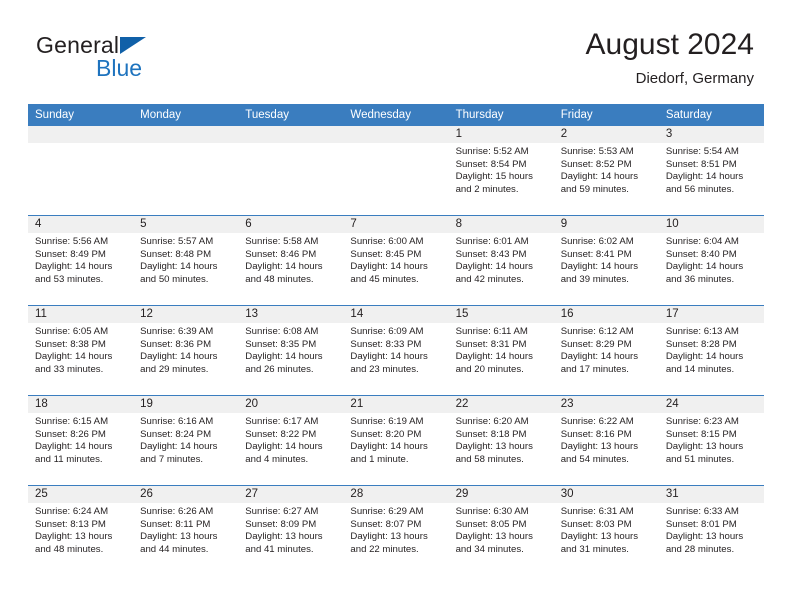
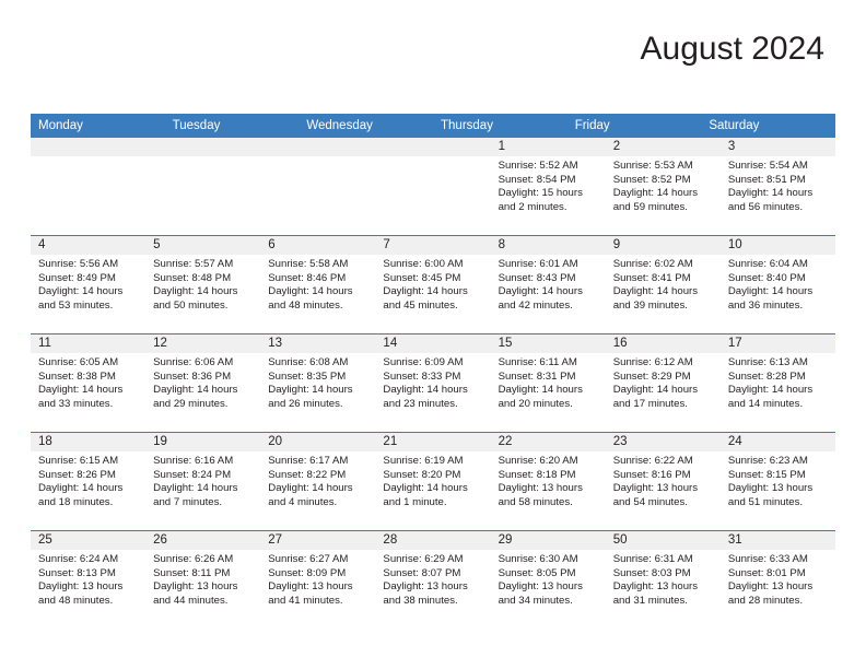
- General
- Blue
  August 2024
- Diedorf, Germany
- Sunday
  Monday
  Tuesday
  Wednesday
  Thursday
  Friday
  Saturday
  1
  Sunrise: 5:52 AM
  Sunset: 8:54 PM
  Daylight: 15 hours
  and 2 minutes.
  2
  Sunrise: 5:53 AM
  Sunset: 8:52 PM
  Daylight: 14 hours
  and 59 minutes.
  3
  Sunrise: 5:54 AM
  Sunset: 8:51 PM
  Daylight: 14 hours
  and 56 minutes.
  4
  Sunrise: 5:56 AM
  Sunset: 8:49 PM
  Daylight: 14 hours
  and 53 minutes.
  5
  Sunrise: 5:57 AM
  Sunset: 8:48 PM
  Daylight: 14 hours
  and 50 minutes.
  6
  Sunrise: 5:58 AM
  Sunset: 8:46 PM
  Daylight: 14 hours
  and 48 minutes.
  7
  Sunrise: 6:00 AM
  Sunset: 8:45 PM
  Daylight: 14 hours
  and 45 minutes.
  8
  Sunrise: 6:01 AM
  Sunset: 8:43 PM
  Daylight: 14 hours
  and 42 minutes.
  9
  Sunrise: 6:02 AM
  Sunset: 8:41 PM
  Daylight: 14 hours
  and 39 minutes.
  10
  Sunrise: 6:04 AM
  Sunset: 8:40 PM
  Daylight: 14 hours
  and 36 minutes.
  11
  Sunrise: 6:05 AM
  Sunset: 8:38 PM
  Daylight: 14 hours
  and 33 minutes.
  12
- Sunrise: 6:39 AM
+ Sunrise: 6:06 AM
  Sunset: 8:36 PM
  Daylight: 14 hours
  and 29 minutes.
  13
  Sunrise: 6:08 AM
  Sunset: 8:35 PM
  Daylight: 14 hours
  and 26 minutes.
  14
  Sunrise: 6:09 AM
  Sunset: 8:33 PM
  Daylight: 14 hours
  and 23 minutes.
  15
  Sunrise: 6:11 AM
  Sunset: 8:31 PM
  Daylight: 14 hours
  and 20 minutes.
  16
  Sunrise: 6:12 AM
  Sunset: 8:29 PM
  Daylight: 14 hours
  and 17 minutes.
  17
  Sunrise: 6:13 AM
  Sunset: 8:28 PM
  Daylight: 14 hours
  and 14 minutes.
  18
  Sunrise: 6:15 AM
  Sunset: 8:26 PM
  Daylight: 14 hours
- and 11 minutes.
+ and 18 minutes.
  19
  Sunrise: 6:16 AM
  Sunset: 8:24 PM
  Daylight: 14 hours
  and 7 minutes.
  20
  Sunrise: 6:17 AM
  Sunset: 8:22 PM
  Daylight: 14 hours
  and 4 minutes.
  21
  Sunrise: 6:19 AM
  Sunset: 8:20 PM
  Daylight: 14 hours
  and 1 minute.
  22
  Sunrise: 6:20 AM
  Sunset: 8:18 PM
  Daylight: 13 hours
  and 58 minutes.
  23
  Sunrise: 6:22 AM
  Sunset: 8:16 PM
  Daylight: 13 hours
  and 54 minutes.
  24
  Sunrise: 6:23 AM
  Sunset: 8:15 PM
  Daylight: 13 hours
  and 51 minutes.
  25
  Sunrise: 6:24 AM
  Sunset: 8:13 PM
  Daylight: 13 hours
  and 48 minutes.
  26
  Sunrise: 6:26 AM
  Sunset: 8:11 PM
  Daylight: 13 hours
  and 44 minutes.
  27
  Sunrise: 6:27 AM
  Sunset: 8:09 PM
  Daylight: 13 hours
  and 41 minutes.
  28
  Sunrise: 6:29 AM
  Sunset: 8:07 PM
  Daylight: 13 hours
- and 22 minutes.
+ and 38 minutes.
  29
  Sunrise: 6:30 AM
  Sunset: 8:05 PM
  Daylight: 13 hours
  and 34 minutes.
- 30
+ 50
  Sunrise: 6:31 AM
  Sunset: 8:03 PM
  Daylight: 13 hours
  and 31 minutes.
  31
  Sunrise: 6:33 AM
  Sunset: 8:01 PM
  Daylight: 13 hours
  and 28 minutes.
